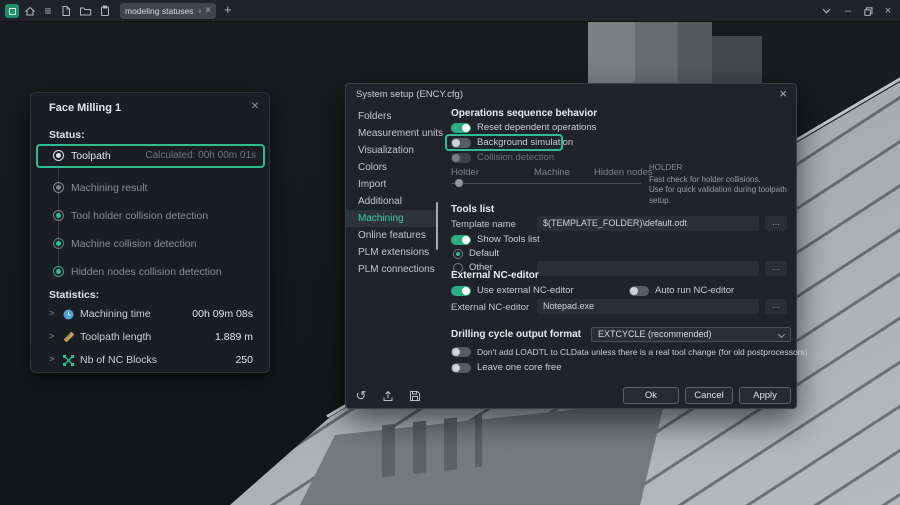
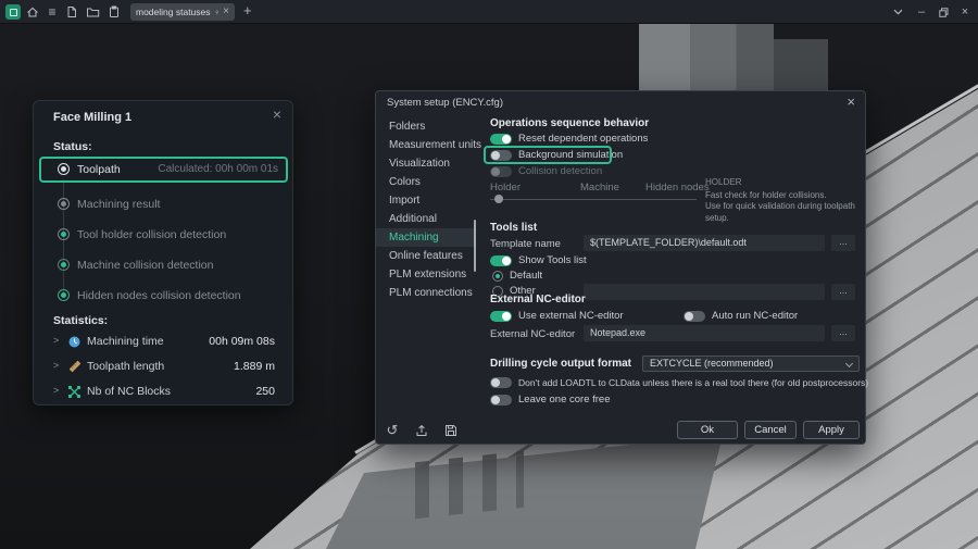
  ≡
  modeling statuses
  ×
  +
  –
  ×
  Face Milling 1
  ×
  Status:
  Toolpath
  Calculated: 00h 00m 01s
  Machining result
  Tool holder collision detection
  Machine collision detection
  Hidden nodes collision detection
  Statistics:
  >
  Machining time
  00h 09m 08s
  >
  Toolpath length
  1.889 m
  >
  Nb of NC Blocks
  250
  System setup (ENCY.cfg)
  ×
  Folders
  Measurement units
  Visualization
  Colors
  Import
  Additional
  Machining
  Online features
  PLM extensions
  PLM connections
  Operations sequence behavior
  Reset dependent operations
  Background simulation
  Collision detection
  Holder
  Machine
  Hidden nodes
  HOLDER
  Fast check for holder collisions.
  Use for quick validation during toolpath setup.
  Tools list
  Template name
  $(TEMPLATE_FOLDER)\default.odt
  ...
  Show Tools list
  Default
  Other
  ...
  External NC-editor
  Use external NC-editor
  Auto run NC-editor
  External NC-editor
  Notepad.exe
  ...
  Drilling cycle output format
  EXTCYCLE (recommended)
- Don't add LOADTL to CLData unless there is a real tool change (for old postprocessors)
+ Don't add LOADTL to CLData unless there is a real tool there (for old postprocessors)
  Leave one core free
  ↺
  Ok
  Cancel
  Apply
